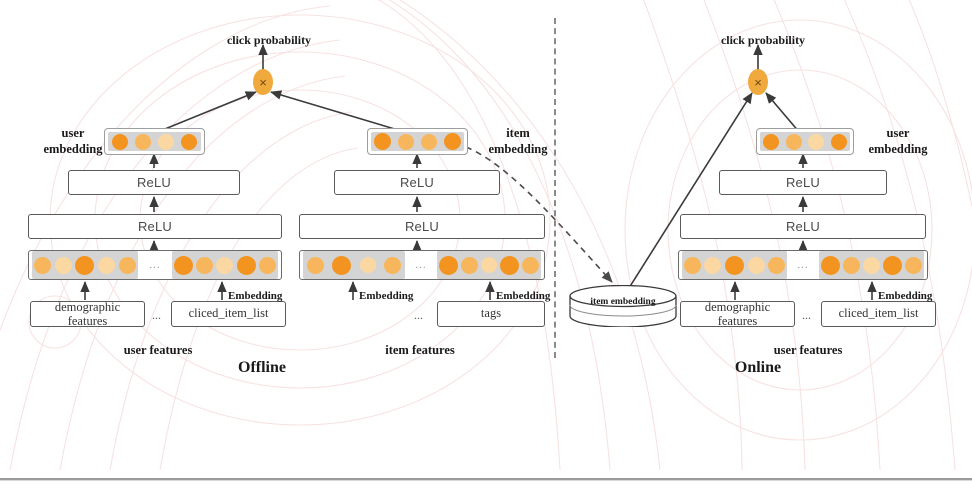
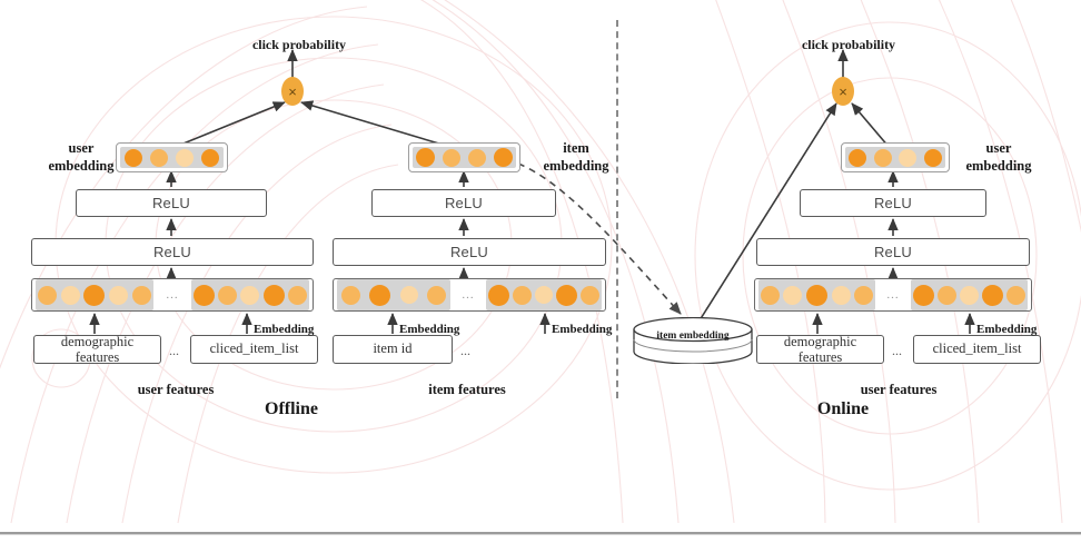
  click probability
  ×
  user
  embedding
  ReLU
  ReLU
  ...
  Embedding
  demographic features
  ...
  cliced_item_list
  user features
  item
  embedding
  ReLU
  ReLU
  ...
  Embedding
  Embedding
+ item id
  ...
- tags
  item features
  Offline
  item embedding
  click probability
  ×
  user
  embedding
  ReLU
  ReLU
  ...
  Embedding
  demographic features
  ...
  cliced_item_list
  user features
  Online
